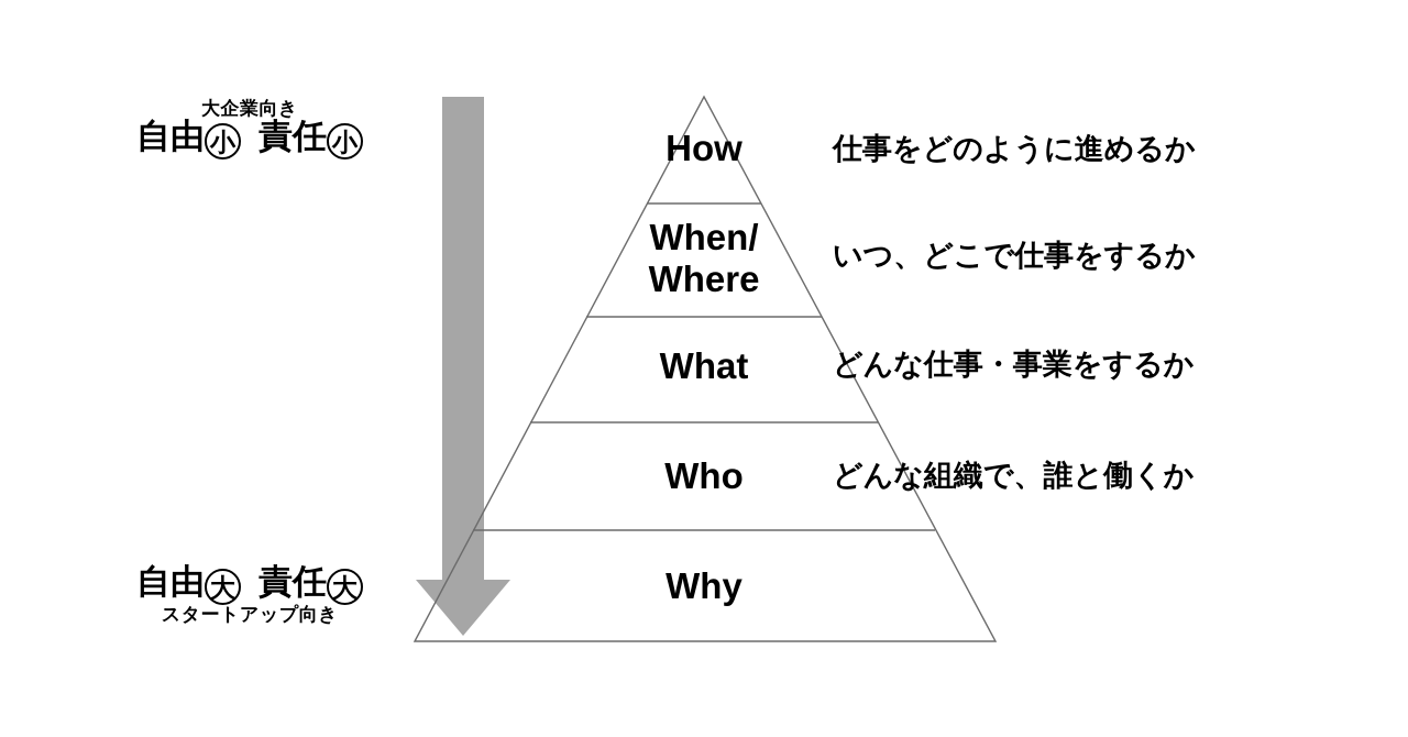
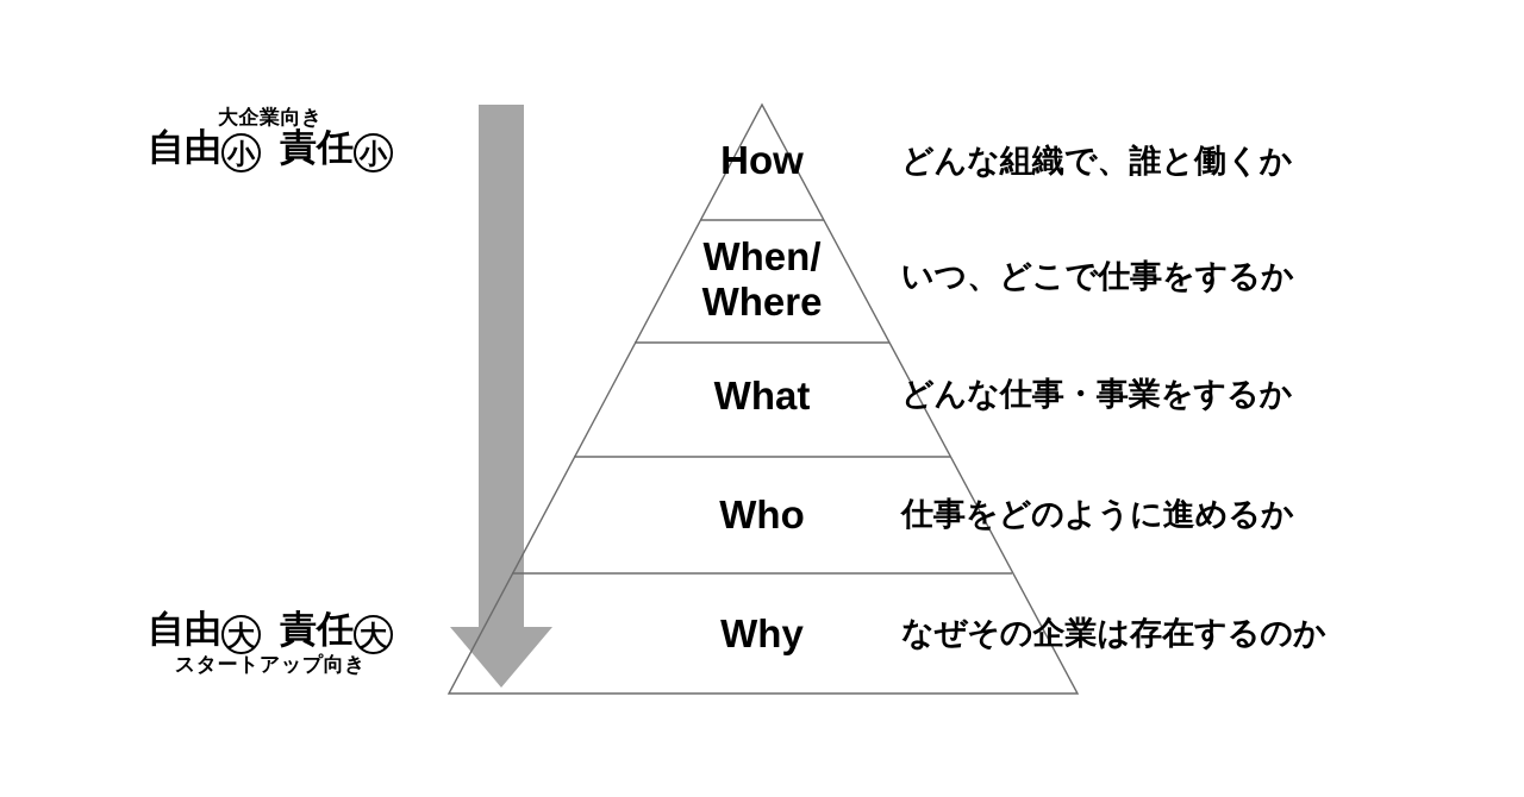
  大企業向き
  自由 小 責任 小
  自由 大 責任 大
  スタートアップ向き
  How
  When/
  Where
  What
  Who
  Why
- 仕事をどのように進めるか
+ どんな組織で、誰と働くか
  いつ、どこで仕事をするか
  どんな仕事・事業をするか
- どんな組織で、誰と働くか
+ 仕事をどのように進めるか
+ なぜその企業は存在するのか
